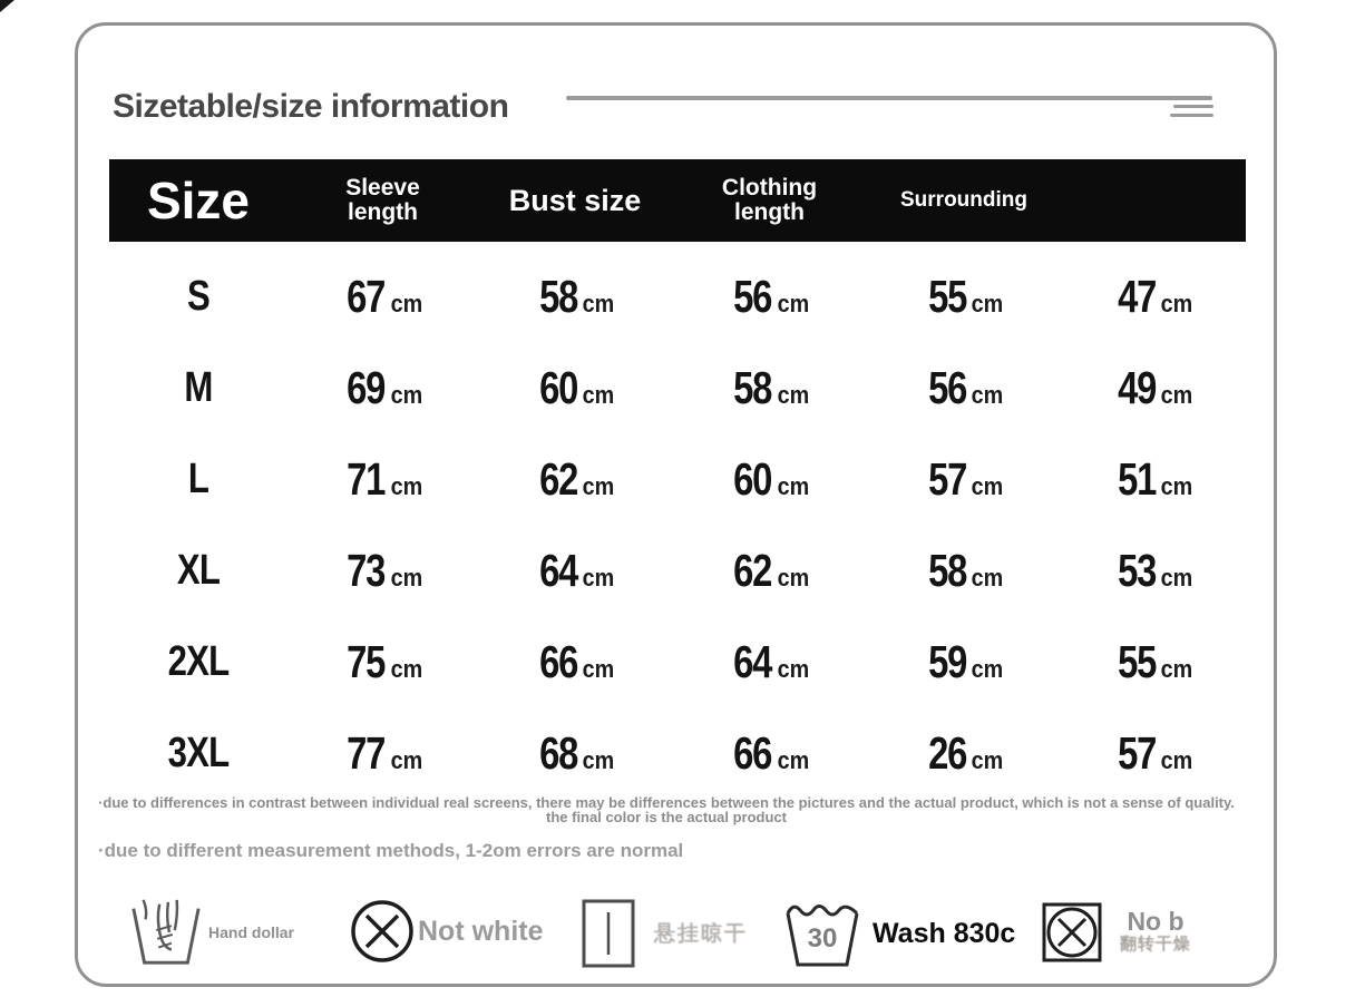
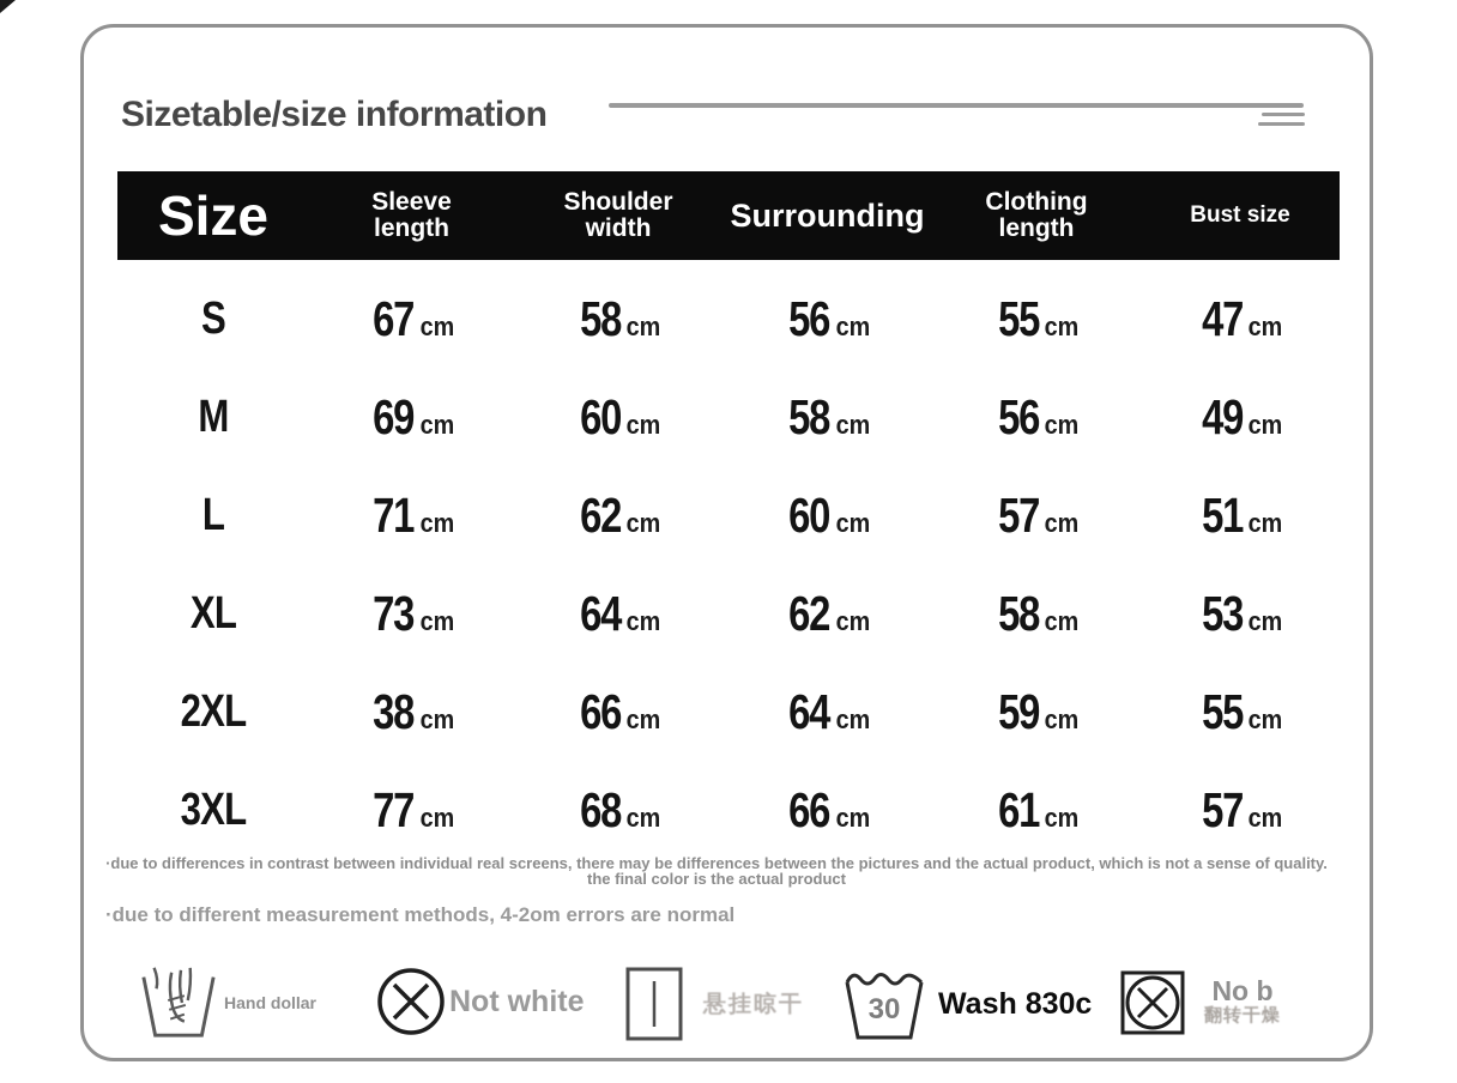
  Sizetable/size information
  Size
  Sleeve length
+ Shoulder width
- Bust size
+ Surrounding
  Clothing length
- Surrounding
+ Bust size
  S
  67 cm
  58 cm
  56 cm
  55 cm
  47 cm
  M
  69 cm
  60 cm
  58 cm
  56 cm
  49 cm
  L
  71 cm
  62 cm
  60 cm
  57 cm
  51 cm
  XL
  73 cm
  64 cm
  62 cm
  58 cm
  53 cm
  2XL
- 75 cm
+ 38 cm
  66 cm
  64 cm
  59 cm
  55 cm
  3XL
  77 cm
  68 cm
  66 cm
- 26 cm
+ 61 cm
  57 cm
  ·due to differences in contrast between individual real screens, there may be differences between the pictures and the actual product, which is not a sense of quality. the final color is the actual product
- ·due to different measurement methods, 1-2om errors are normal
+ ·due to different measurement methods, 4-2om errors are normal
  Hand dollar
  Not white
  悬挂晾干
  30
  Wash 830c
  No b
  翻转干燥
